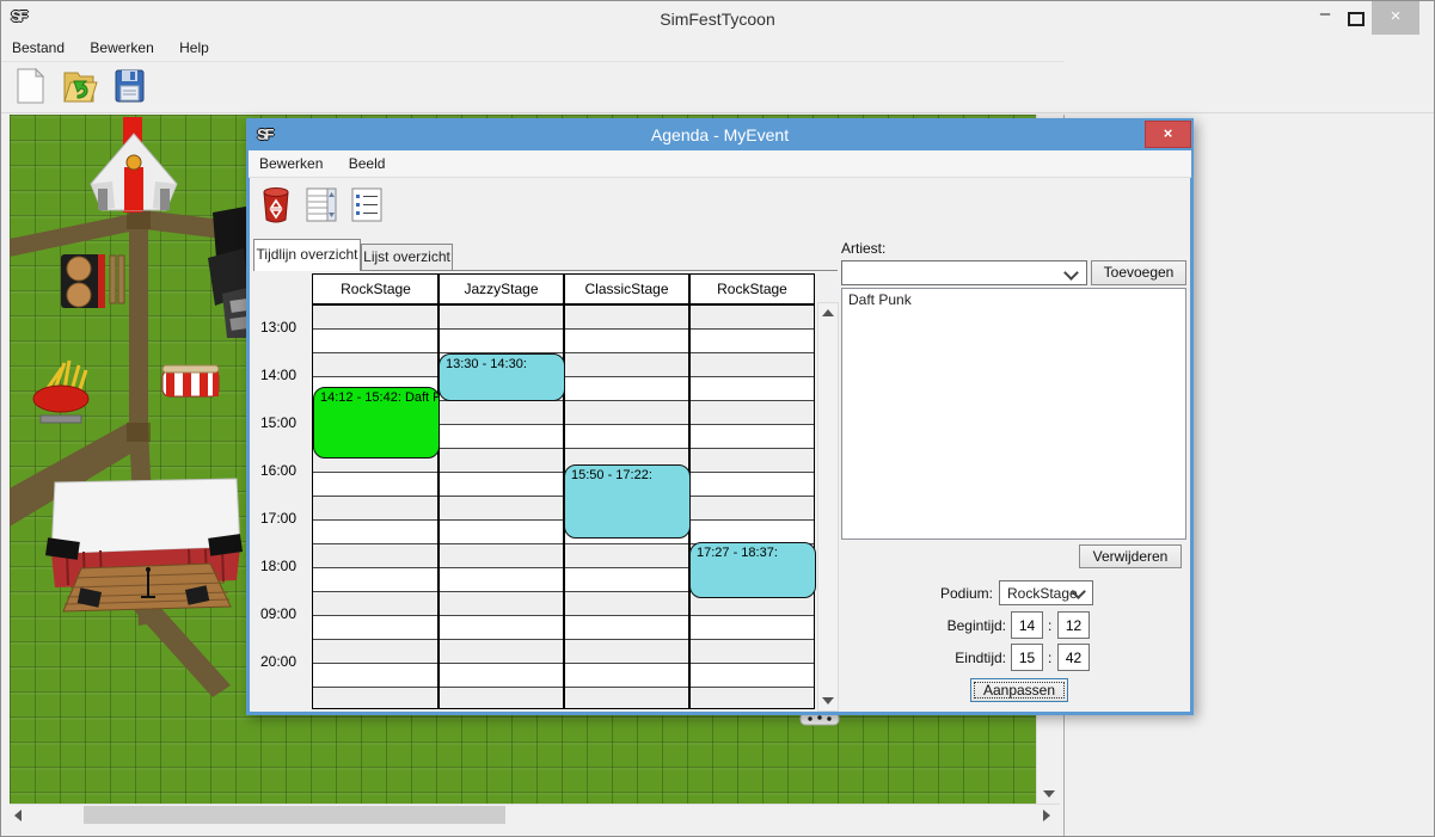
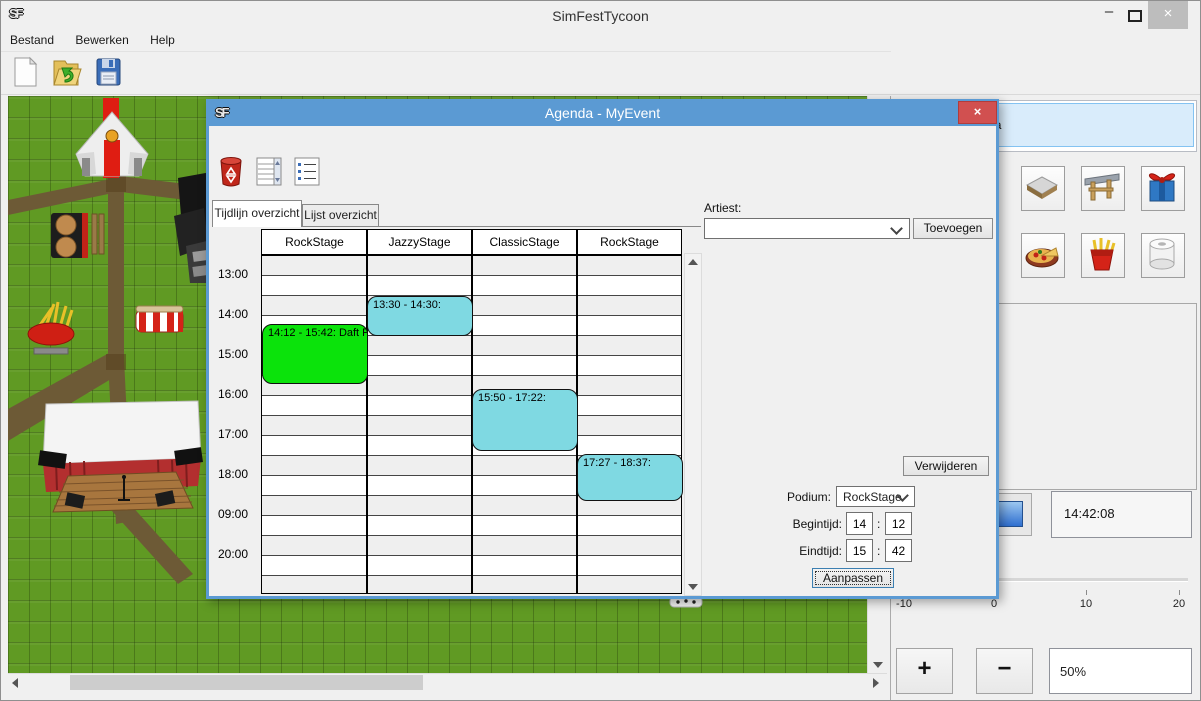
  SF
  SimFestTycoon
  –
  ×
  Bestand Bewerken Help
+ 14:42:08
+ -10
+ 0
+ 10
+ 20
+ +
+ −
+ 50%
  SF
  Agenda - MyEvent
  ×
- Bewerken Beeld
  Tijdlijn overzicht
  Lijst overzicht
  13:00
  14:00
  15:00
  16:00
  17:00
  18:00
  09:00
  20:00
  RockStage
  JazzyStage
  ClassicStage
  RockStage
  14:12 - 15:42: Daft P
  13:30 - 14:30:
  15:50 - 17:22:
  17:27 - 18:37:
  Artiest:
  Toevoegen
- Daft Punk
  Verwijderen
  Podium:
  RockStage
  Begintijd:
  14
  :
  12
  Eindtijd:
  15
  :
  42
  Aanpassen
